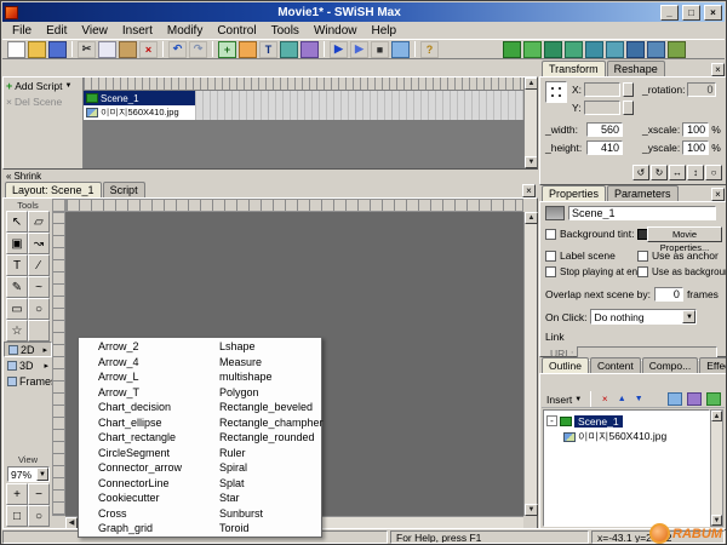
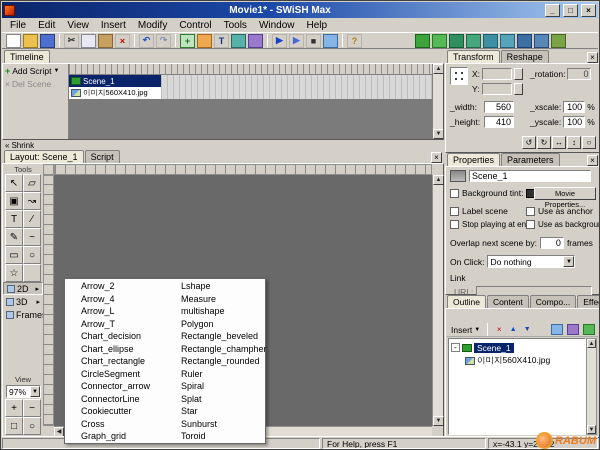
  Movie1* - SWiSH Max
  _
  □
  ×
  File
  Edit
  View
  Insert
  Modify
  Control
  Tools
  Window
  Help
  ✂
  ×
  ↶
  ↷
  +
  T
  ▶
  ▶
  ■
  ?
+ Timeline
  +
  Add Script
  ×
  Del Scene
  Scene_1
  이미지560X410.jpg
  «
  Shrink
  Layout: Scene_1
  Script
  ×
  Tools
  ↖
  ▱
  ▣
  ↝
  T
  ∕
  ✎
  ~
  ▭
  ○
  ☆
  2D
  3D
  Frame
  View
  97%
  +
  −
  □
  ○
  Transform
  Reshape
  ×
  X:
  _rotation:
  0
  Y:
  _width:
  560
  _xscale:
  100
  %
  _height:
  410
  _yscale:
  100
  %
  ↺
  ↻
  ↔
  ↕
  ○
  Properties
  Parameters
  ×
  Scene_1
  Background tint:
  Movie Properties...
  Label scene
  Use as anchor
  Stop playing at en
  Use as backgrou
  Overlap next scene by:
  0
  frames
  On Click:
  Do nothing
  Link
  URL:
  Outline
  Content
  Compo...
  Insert
  ×
  -
  Scene_1
  이미지560X410.jpg
  For Help, press F1
  x=-43.1 y=2
  Arrow_2
  Arrow_4
  Arrow_L
  Arrow_T
  Chart_decision
  Chart_ellipse
  Chart_rectangle
  CircleSegment
  Connector_arrow
  ConnectorLine
  Cookiecutter
  Cross
  Graph_grid
  Lshape
  Measure
  multishape
  Polygon
  Rectangle_beveled
  Rectangle_champher
  Rectangle_rounded
  Ruler
  Spiral
  Splat
  Star
  Sunburst
  Toroid
  RABUM
